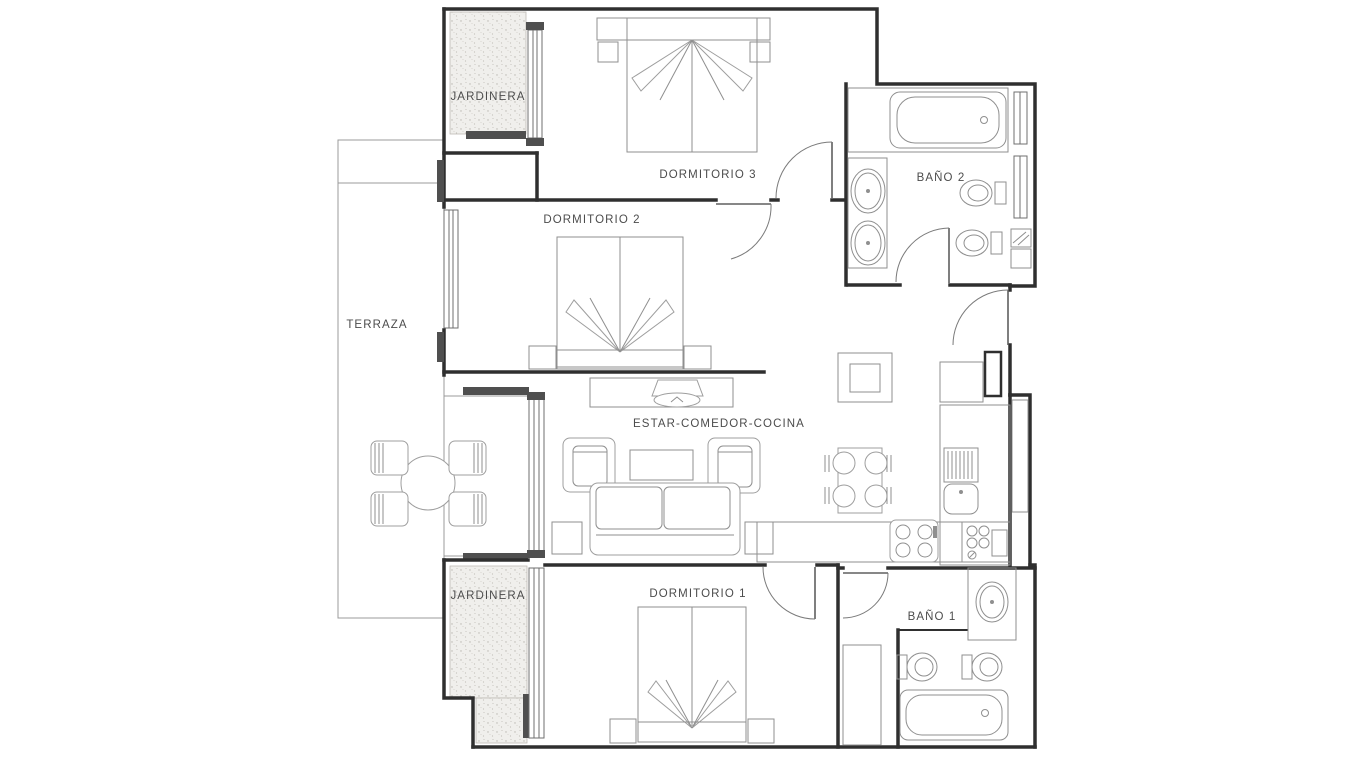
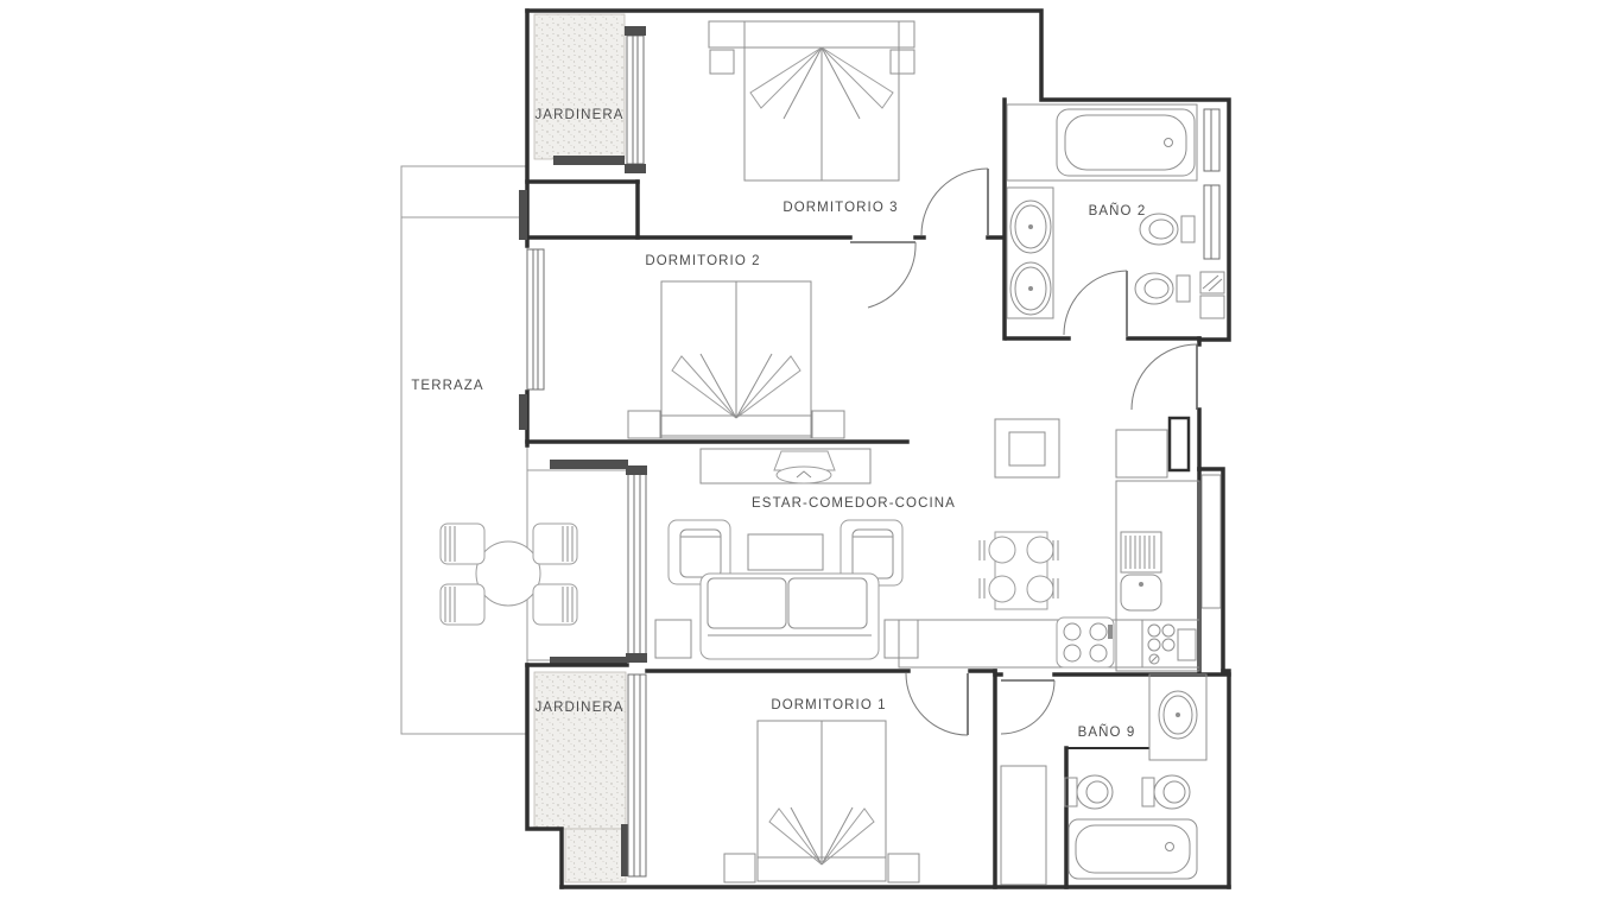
  JARDINERA
  DORMITORIO 3
  BAÑO 2
  DORMITORIO 2
  TERRAZA
  ESTAR-COMEDOR-COCINA
  DORMITORIO 1
  JARDINERA
- BAÑO 1
+ BAÑO 9
